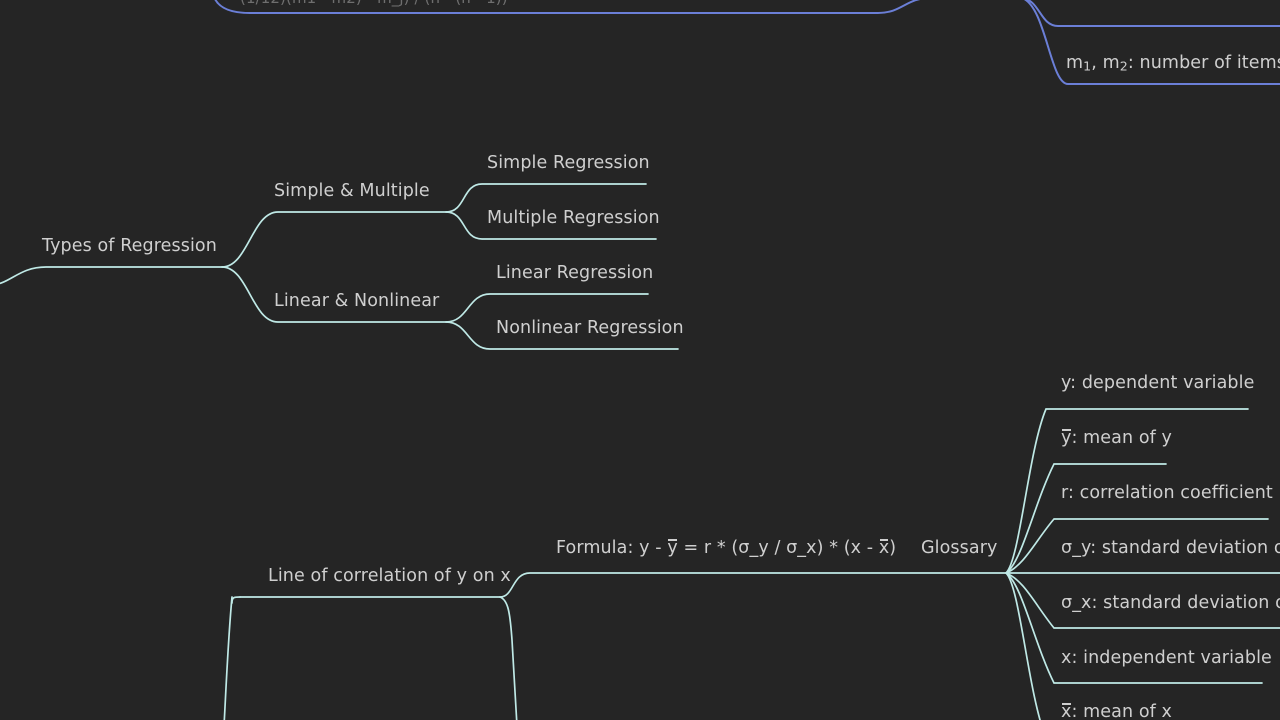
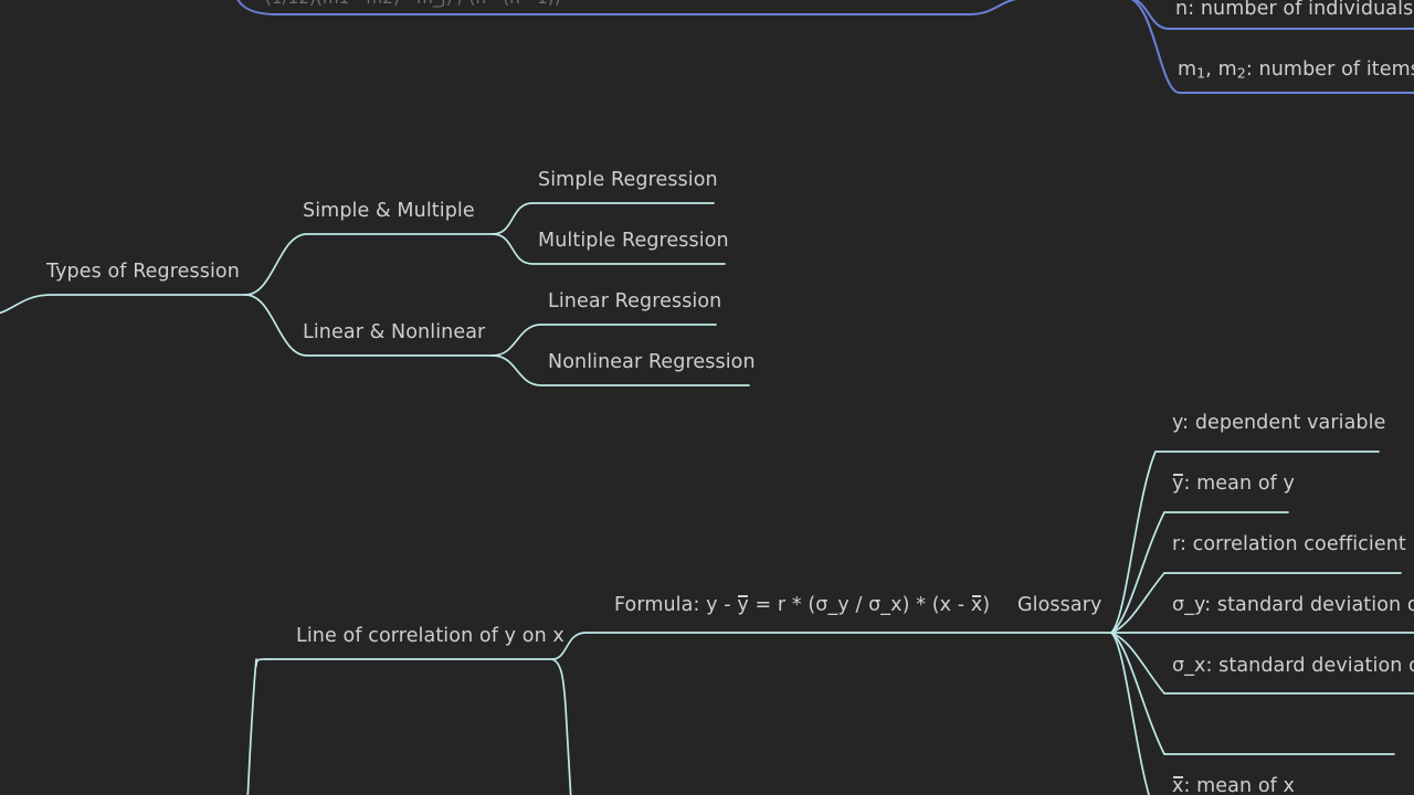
+ n: number of individuals
  m1, m2: number of item
  Types of Regression
  Simple & Multiple
  Linear & Nonlinear
  Simple Regression
  Multiple Regression
  Linear Regression
  Nonlinear Regression
  Line of correlation of y on x
  Formula: y - y = r * (σ_y / σ_x) * (x - x)
  Glossary
  y: dependent variable
  y: mean of y
  r: correlation coefficient
  σ_y: standard deviation o
  σ_x: standard deviation
- x: independent variable
  x: mean of x
